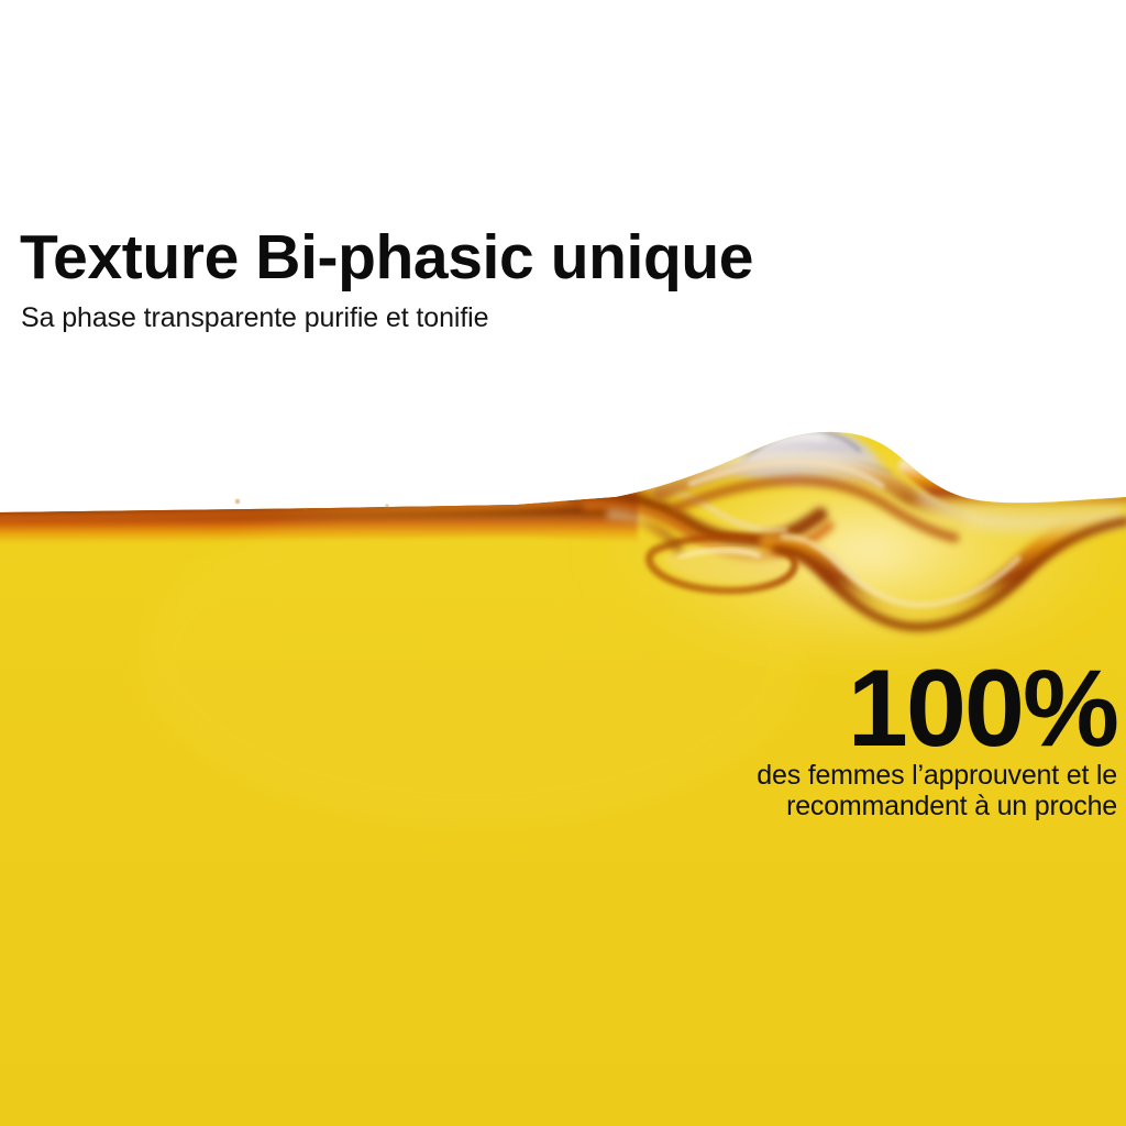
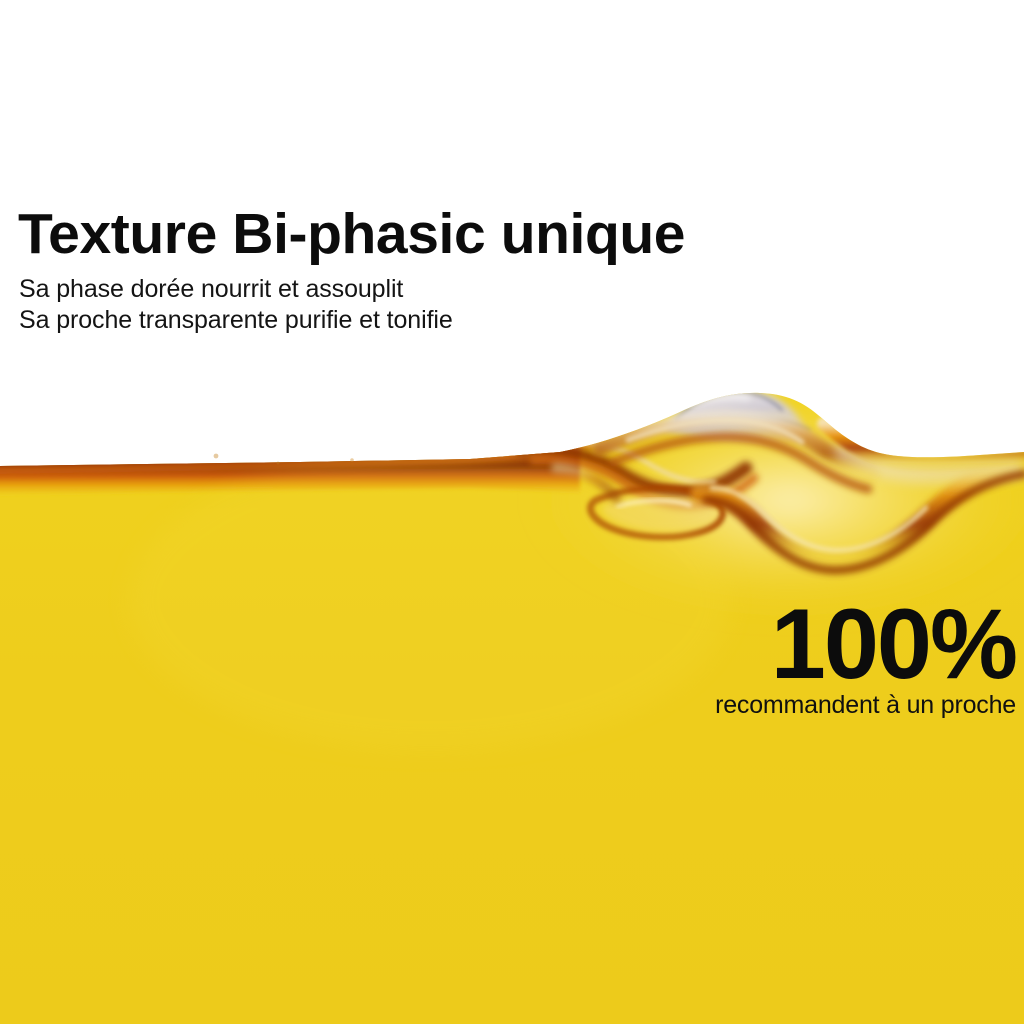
  Texture Bi-phasic unique
+ Sa phase dorée nourrit et assouplit
- Sa phase transparente purifie et tonifie
+ Sa proche transparente purifie et tonifie
  100%
- des femmes l’approuvent et le
  recommandent à un proche
